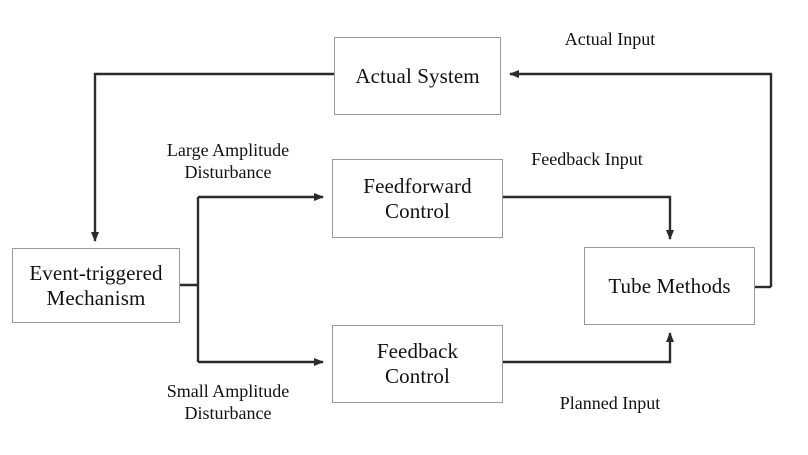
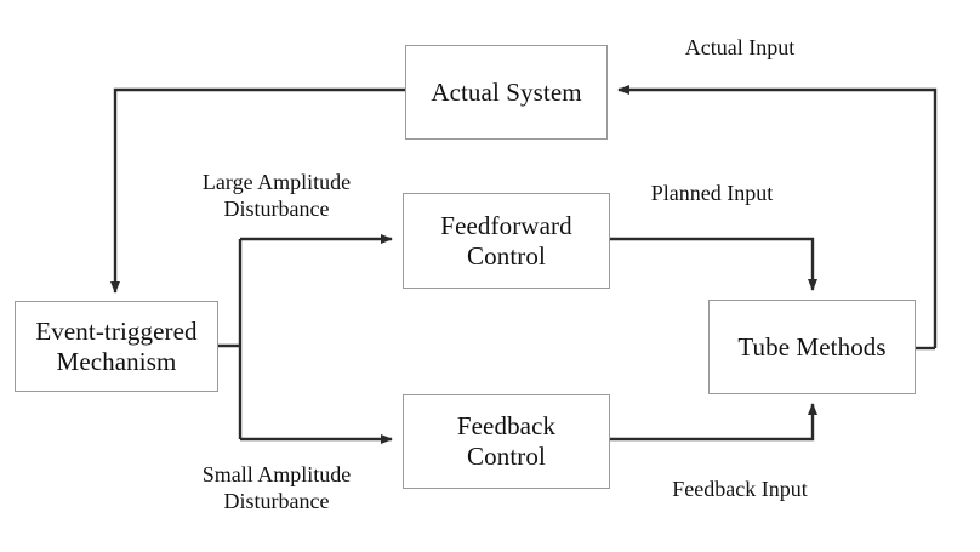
  Actual System
  Event-triggered
  Mechanism
  Feedforward
  Control
  Feedback
  Control
  Tube Methods
  Actual Input
  Large Amplitude
  Disturbance
- Feedback Input
+ Planned Input
  Small Amplitude
  Disturbance
- Planned Input
+ Feedback Input
